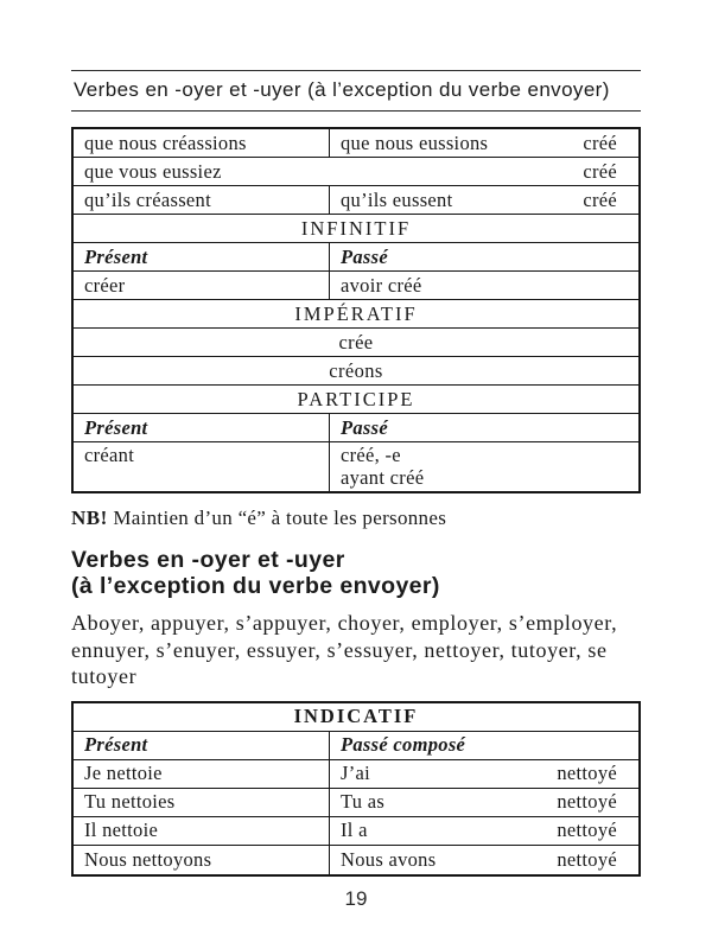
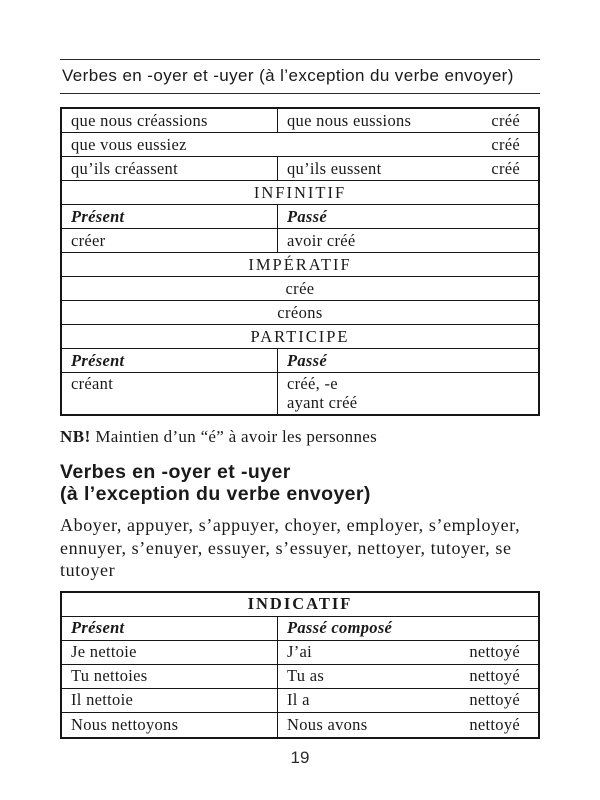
  Verbes en -oyer et -uyer (à l’exception du verbe envoyer)
  que nous créassions
  que nous eussions
  créé
  que vous eussiez
  créé
  qu’ils créassent
  qu’ils eussent
  créé
  INFINITIF
  Présent
  Passé
  créer
  avoir créé
  IMPÉRATIF
  crée
  créons
  PARTICIPE
  Présent
  Passé
  créant
  créé, -e
  ayant créé
- NB! Maintien d’un “é” à toute les personnes
+ NB! Maintien d’un “é” à avoir les personnes
  Verbes en -oyer et -uyer
  (à l’exception du verbe envoyer)
  Aboyer, appuyer, s’appuyer, choyer, employer, s’employer, ennuyer, s’enuyer, essuyer, s’essuyer, nettoyer, tutoyer, se tutoyer
  INDICATIF
  Présent
  Passé composé
  Je nettoie
  J’ai
  nettoyé
  Tu nettoies
  Tu as
  nettoyé
  Il nettoie
  Il a
  nettoyé
  Nous nettoyons
  Nous avons
  nettoyé
  19
